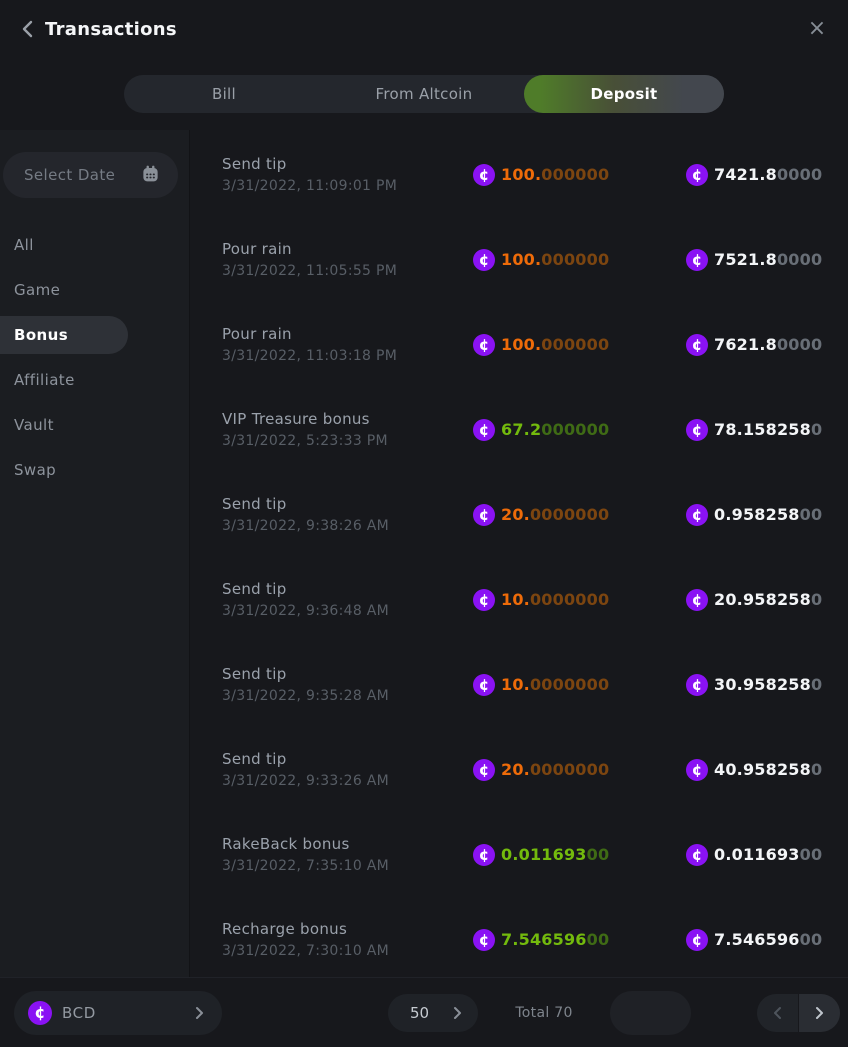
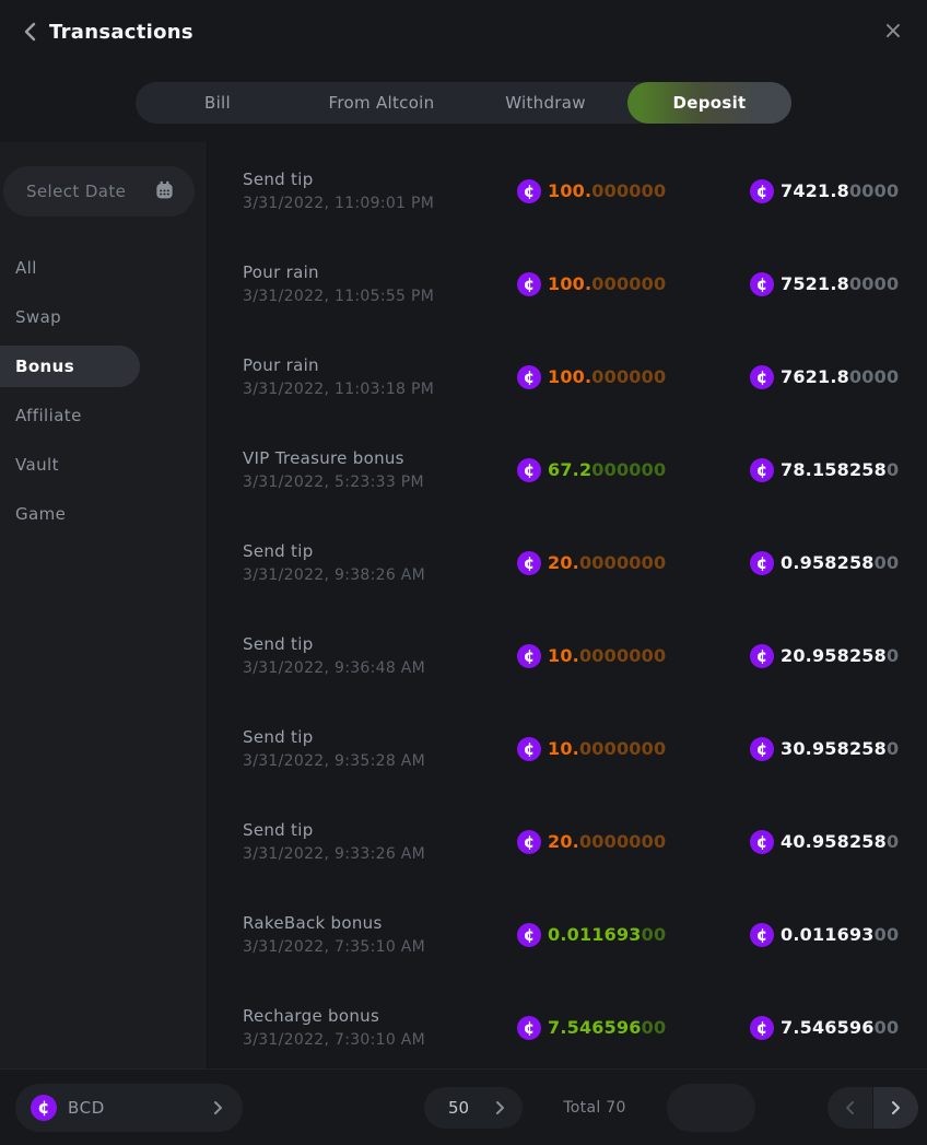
  Transactions
  ×
  Bill
  From Altcoin
+ Withdraw
  Deposit
  Select Date
  All
- Game
+ Swap
  Bonus
  Affiliate
  Vault
- Swap
+ Game
  Send tip
  3/31/2022, 11:09:01 PM
  ¢
  100.000000
  ¢
  7421.80000
  Pour rain
  3/31/2022, 11:05:55 PM
  ¢
  100.000000
  ¢
  7521.80000
  Pour rain
  3/31/2022, 11:03:18 PM
  ¢
  100.000000
  ¢
  7621.80000
  VIP Treasure bonus
  3/31/2022, 5:23:33 PM
  ¢
  67.2000000
  ¢
  78.1582580
  Send tip
  3/31/2022, 9:38:26 AM
  ¢
  20.0000000
  ¢
  0.95825800
  Send tip
  3/31/2022, 9:36:48 AM
  ¢
  10.0000000
  ¢
  20.9582580
  Send tip
  3/31/2022, 9:35:28 AM
  ¢
  10.0000000
  ¢
  30.9582580
  Send tip
  3/31/2022, 9:33:26 AM
  ¢
  20.0000000
  ¢
  40.9582580
  RakeBack bonus
  3/31/2022, 7:35:10 AM
  ¢
  0.01169300
  ¢
  0.01169300
  Recharge bonus
  3/31/2022, 7:30:10 AM
  ¢
  7.54659600
  ¢
  7.54659600
  ¢
  BCD
  50
  Total 70
